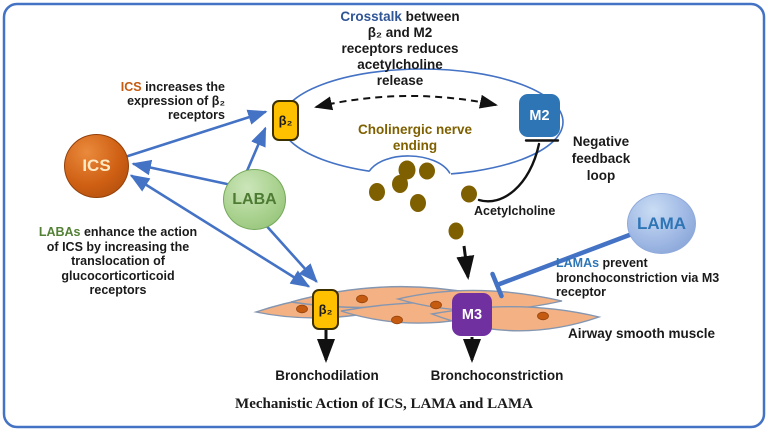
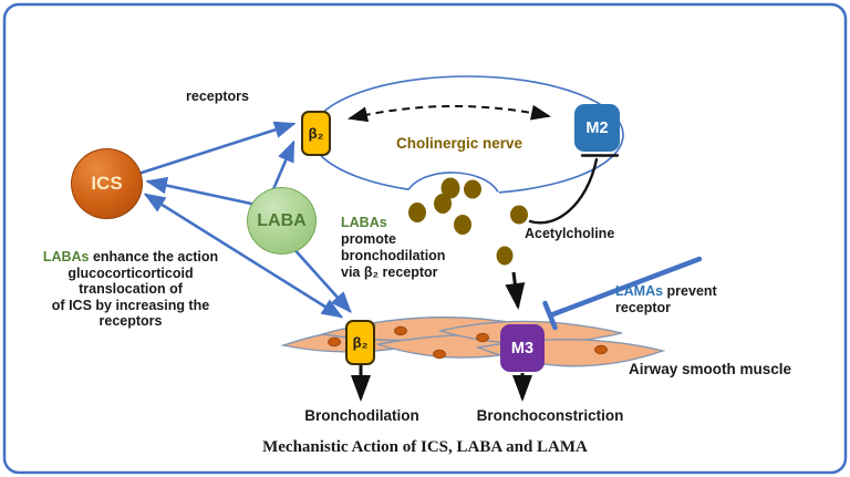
  ICS
  LABA
- LAMA
  β₂
  M2
  β₂
  M3
- Crosstalk between
- β₂ and M2
- receptors reduces
- acetylcholine
- release
- ICS increases the
- expression of β₂
  receptors
  LABAs enhance the action
- of ICS by increasing the
+ glucocorticorticoid
  translocation of
- glucocorticorticoid
+ of ICS by increasing the
  receptors
+ LABAs
+ promote
+ bronchodilation
+ via β₂ receptor
  Cholinergic nerve
- ending
- Negative
- feedback
- loop
  Acetylcholine
  LAMAs prevent
- bronchoconstriction via M3
  receptor
  Airway smooth muscle
  Bronchodilation
  Bronchoconstriction
- Mechanistic Action of ICS, LAMA and LAMA
+ Mechanistic Action of ICS, LABA and LAMA
